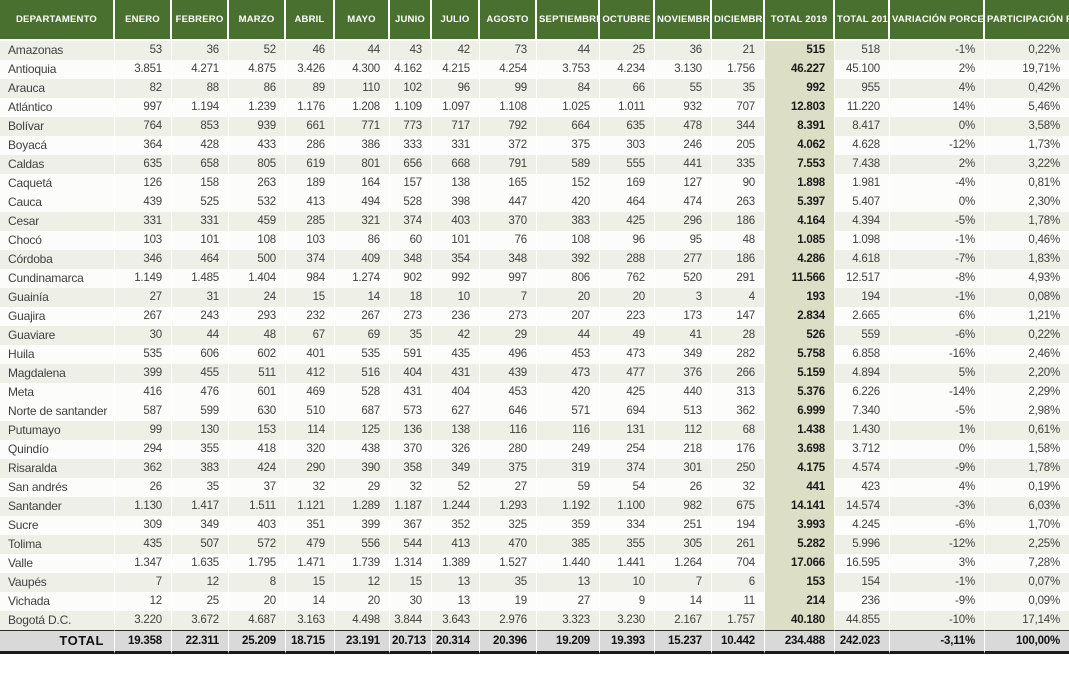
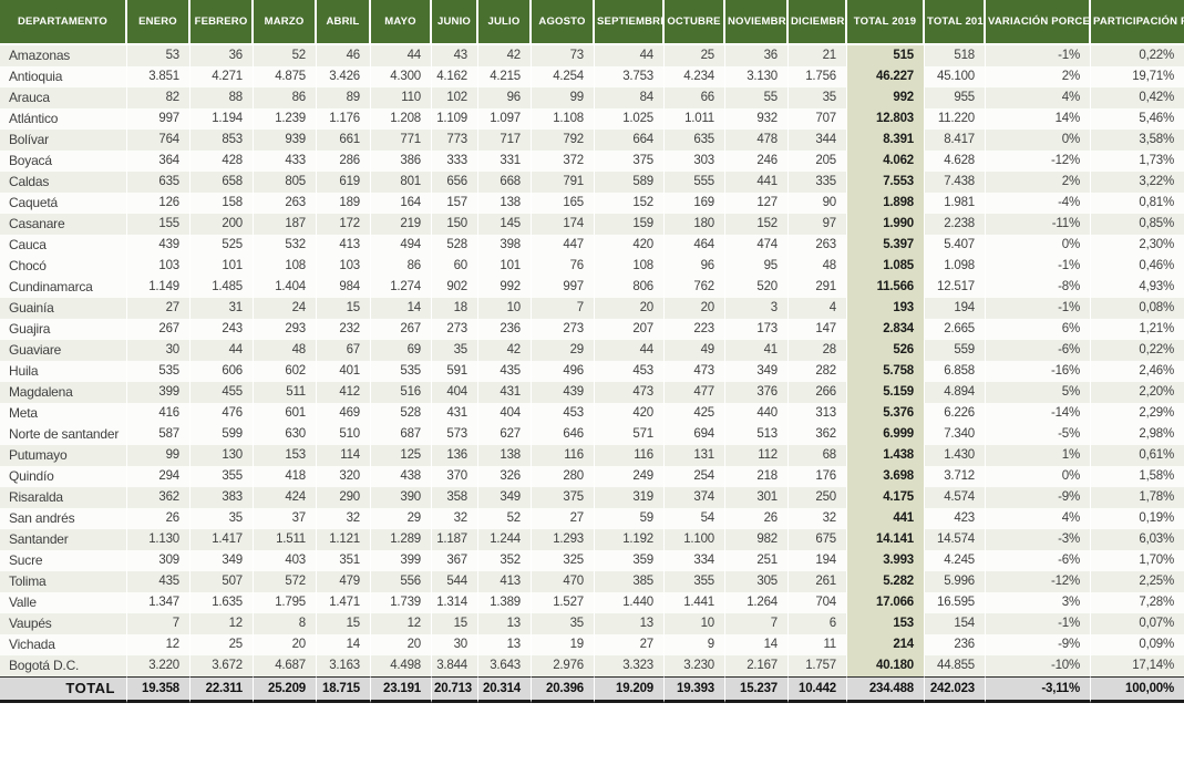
  DEPARTAMENTO	ENERO	FEBRERO	MARZO	ABRIL	MAYO	JUNIO	JULIO	AGOSTO	SEPTIEMBR	OCTUBRE	NOVIEMBR	DICIEMBR	TOTAL 2019	TOTAL 201	VARIACIÓN PORCE	PARTICIPACIÓN
  Amazonas	53	36	52	46	44	43	42	73	44	25	36	21	515	518	-1%	0,22%
  Antioquia	3.851	4.271	4.875	3.426	4.300	4.162	4.215	4.254	3.753	4.234	3.130	1.756	46.227	45.100	2%	19,71%
  Arauca	82	88	86	89	110	102	96	99	84	66	55	35	992	955	4%	0,42%
  Atlántico	997	1.194	1.239	1.176	1.208	1.109	1.097	1.108	1.025	1.011	932	707	12.803	11.220	14%	5,46%
  Bolívar	764	853	939	661	771	773	717	792	664	635	478	344	8.391	8.417	0%	3,58%
  Boyacá	364	428	433	286	386	333	331	372	375	303	246	205	4.062	4.628	-12%	1,73%
  Caldas	635	658	805	619	801	656	668	791	589	555	441	335	7.553	7.438	2%	3,22%
  Caquetá	126	158	263	189	164	157	138	165	152	169	127	90	1.898	1.981	-4%	0,81%
+ Casanare	155	200	187	172	219	150	145	174	159	180	152	97	1.990	2.238	-11%	0,85%
  Cauca	439	525	532	413	494	528	398	447	420	464	474	263	5.397	5.407	0%	2,30%
- Cesar	331	331	459	285	321	374	403	370	383	425	296	186	4.164	4.394	-5%	1,78%
  Chocó	103	101	108	103	86	60	101	76	108	96	95	48	1.085	1.098	-1%	0,46%
- Córdoba	346	464	500	374	409	348	354	348	392	288	277	186	4.286	4.618	-7%	1,83%
  Cundinamarca	1.149	1.485	1.404	984	1.274	902	992	997	806	762	520	291	11.566	12.517	-8%	4,93%
  Guainía	27	31	24	15	14	18	10	7	20	20	3	4	193	194	-1%	0,08%
  Guajira	267	243	293	232	267	273	236	273	207	223	173	147	2.834	2.665	6%	1,21%
  Guaviare	30	44	48	67	69	35	42	29	44	49	41	28	526	559	-6%	0,22%
  Huila	535	606	602	401	535	591	435	496	453	473	349	282	5.758	6.858	-16%	2,46%
  Magdalena	399	455	511	412	516	404	431	439	473	477	376	266	5.159	4.894	5%	2,20%
  Meta	416	476	601	469	528	431	404	453	420	425	440	313	5.376	6.226	-14%	2,29%
  Norte de santander	587	599	630	510	687	573	627	646	571	694	513	362	6.999	7.340	-5%	2,98%
  Putumayo	99	130	153	114	125	136	138	116	116	131	112	68	1.438	1.430	1%	0,61%
  Quindío	294	355	418	320	438	370	326	280	249	254	218	176	3.698	3.712	0%	1,58%
  Risaralda	362	383	424	290	390	358	349	375	319	374	301	250	4.175	4.574	-9%	1,78%
  San andrés	26	35	37	32	29	32	52	27	59	54	26	32	441	423	4%	0,19%
  Santander	1.130	1.417	1.511	1.121	1.289	1.187	1.244	1.293	1.192	1.100	982	675	14.141	14.574	-3%	6,03%
  Sucre	309	349	403	351	399	367	352	325	359	334	251	194	3.993	4.245	-6%	1,70%
  Tolima	435	507	572	479	556	544	413	470	385	355	305	261	5.282	5.996	-12%	2,25%
  Valle	1.347	1.635	1.795	1.471	1.739	1.314	1.389	1.527	1.440	1.441	1.264	704	17.066	16.595	3%	7,28%
  Vaupés	7	12	8	15	12	15	13	35	13	10	7	6	153	154	-1%	0,07%
  Vichada	12	25	20	14	20	30	13	19	27	9	14	11	214	236	-9%	0,09%
  Bogotá D.C.	3.220	3.672	4.687	3.163	4.498	3.844	3.643	2.976	3.323	3.230	2.167	1.757	40.180	44.855	-10%	17,14%
  TOTAL	19.358	22.311	25.209	18.715	23.191	20.713	20.314	20.396	19.209	19.393	15.237	10.442	234.488	242.023	-3,11%	100,00%
